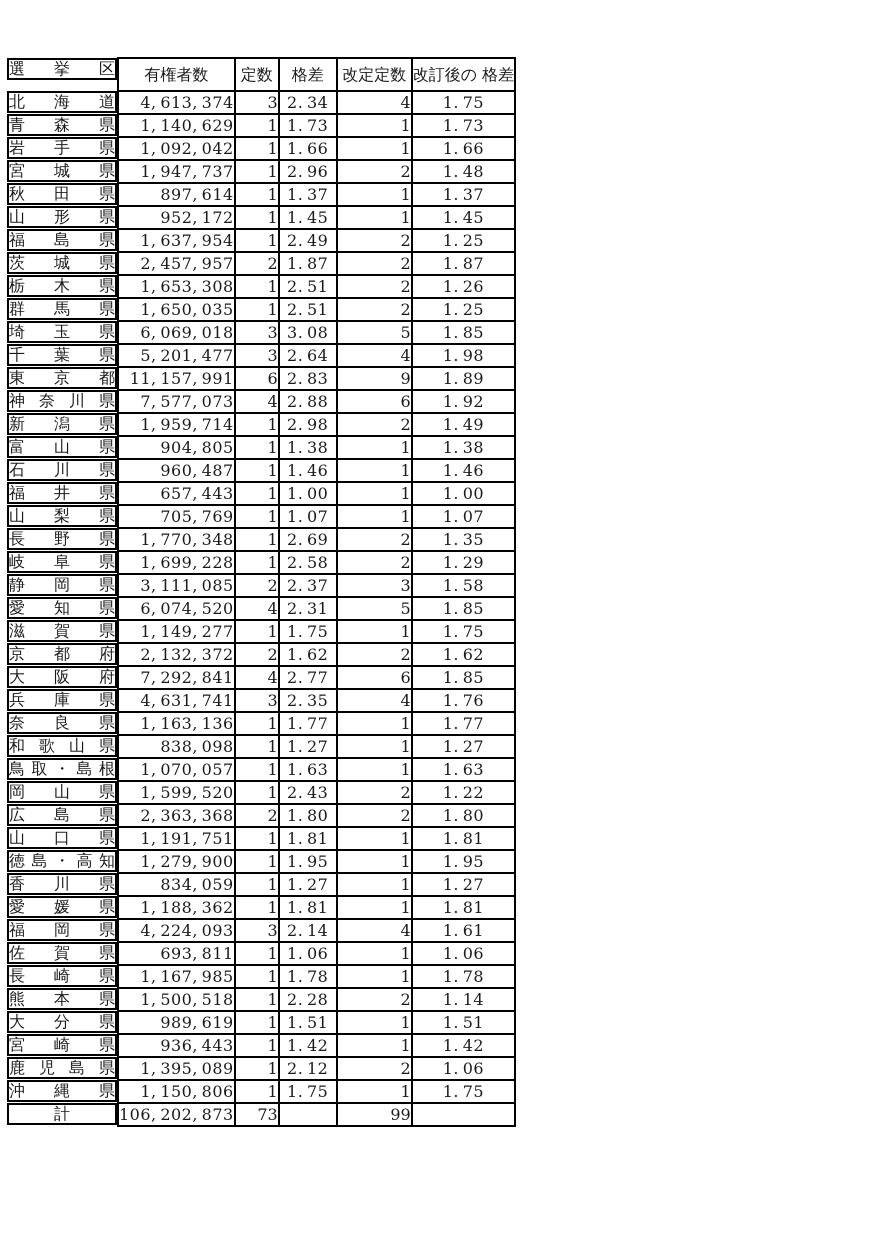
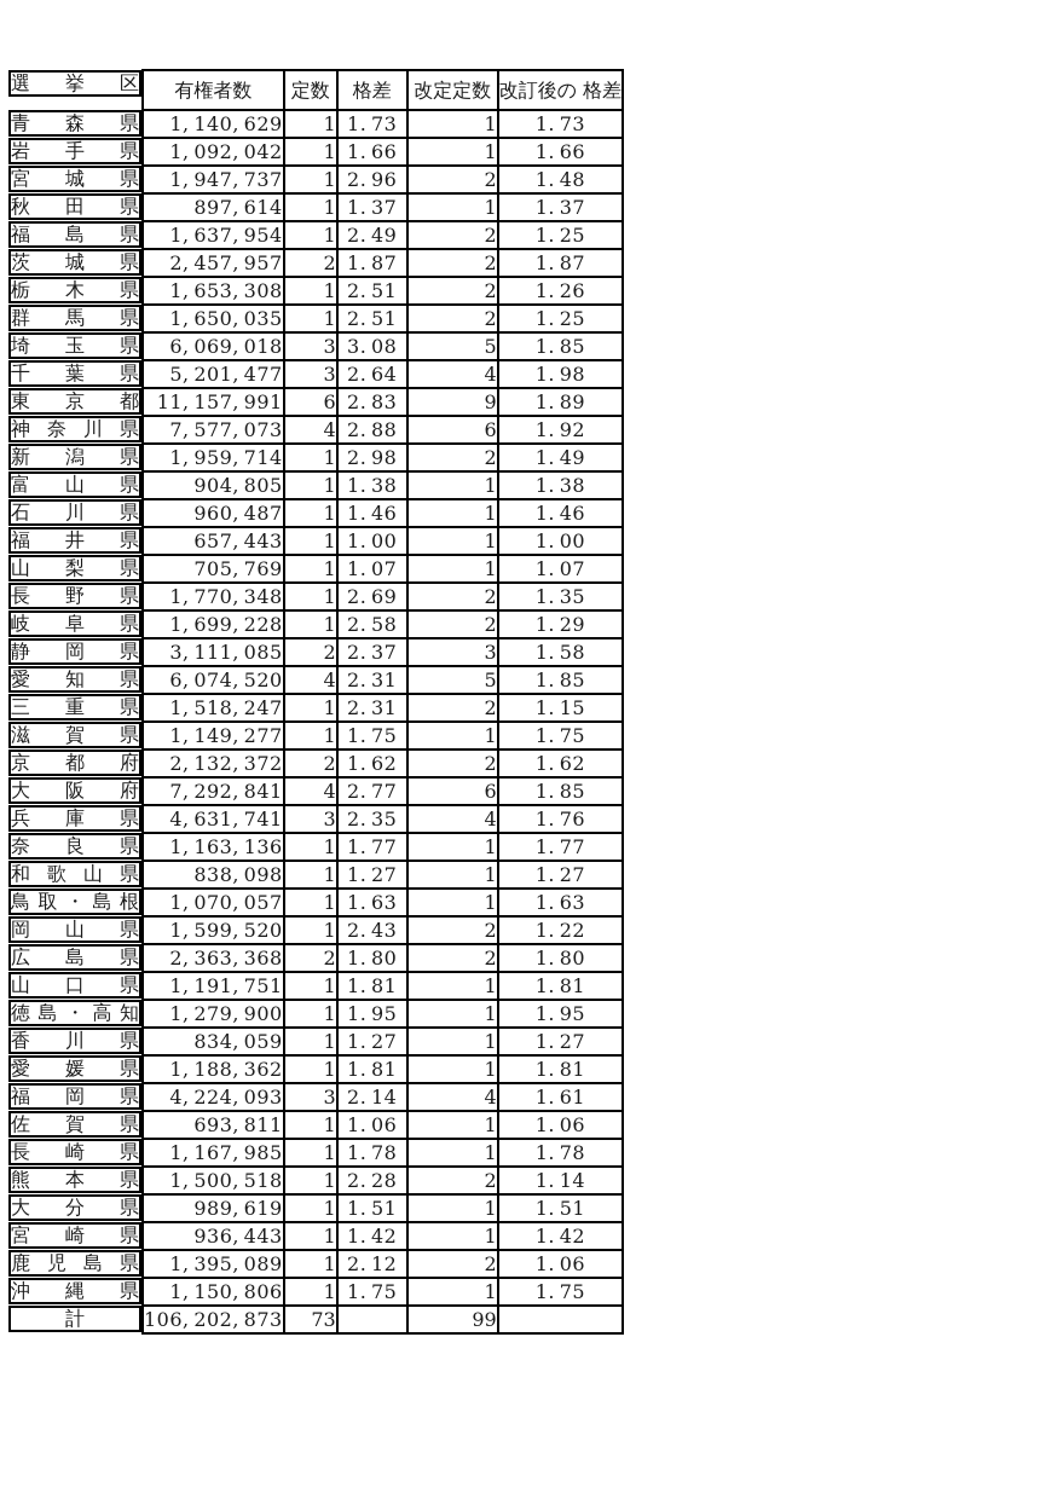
  選 挙 区		有権者数	定数	格差	改定定数	改訂後の 格差
- 北 海 道		4, 613, 374	3	2. 34	4	1. 75
  青 森 県		1, 140, 629	1	1. 73	1	1. 73
  岩 手 県		1, 092, 042	1	1. 66	1	1. 66
  宮 城 県		1, 947, 737	1	2. 96	2	1. 48
  秋 田 県		897, 614	1	1. 37	1	1. 37
- 山 形 県		952, 172	1	1. 45	1	1. 45
  福 島 県		1, 637, 954	1	2. 49	2	1. 25
  茨 城 県		2, 457, 957	2	1. 87	2	1. 87
  栃 木 県		1, 653, 308	1	2. 51	2	1. 26
  群 馬 県		1, 650, 035	1	2. 51	2	1. 25
  埼 玉 県		6, 069, 018	3	3. 08	5	1. 85
  千 葉 県		5, 201, 477	3	2. 64	4	1. 98
  東 京 都		11, 157, 991	6	2. 83	9	1. 89
  神 奈 川 県		7, 577, 073	4	2. 88	6	1. 92
  新 潟 県		1, 959, 714	1	2. 98	2	1. 49
  富 山 県		904, 805	1	1. 38	1	1. 38
  石 川 県		960, 487	1	1. 46	1	1. 46
  福 井 県		657, 443	1	1. 00	1	1. 00
  山 梨 県		705, 769	1	1. 07	1	1. 07
  長 野 県		1, 770, 348	1	2. 69	2	1. 35
  岐 阜 県		1, 699, 228	1	2. 58	2	1. 29
  静 岡 県		3, 111, 085	2	2. 37	3	1. 58
  愛 知 県		6, 074, 520	4	2. 31	5	1. 85
+ 三 重 県		1, 518, 247	1	2. 31	2	1. 15
  滋 賀 県		1, 149, 277	1	1. 75	1	1. 75
  京 都 府		2, 132, 372	2	1. 62	2	1. 62
  大 阪 府		7, 292, 841	4	2. 77	6	1. 85
  兵 庫 県		4, 631, 741	3	2. 35	4	1. 76
  奈 良 県		1, 163, 136	1	1. 77	1	1. 77
  和 歌 山 県		838, 098	1	1. 27	1	1. 27
  鳥 取 ・ 島 根		1, 070, 057	1	1. 63	1	1. 63
  岡 山 県		1, 599, 520	1	2. 43	2	1. 22
  広 島 県		2, 363, 368	2	1. 80	2	1. 80
  山 口 県		1, 191, 751	1	1. 81	1	1. 81
  徳 島 ・ 高 知		1, 279, 900	1	1. 95	1	1. 95
  香 川 県		834, 059	1	1. 27	1	1. 27
  愛 媛 県		1, 188, 362	1	1. 81	1	1. 81
  福 岡 県		4, 224, 093	3	2. 14	4	1. 61
  佐 賀 県		693, 811	1	1. 06	1	1. 06
  長 崎 県		1, 167, 985	1	1. 78	1	1. 78
  熊 本 県		1, 500, 518	1	2. 28	2	1. 14
  大 分 県		989, 619	1	1. 51	1	1. 51
  宮 崎 県		936, 443	1	1. 42	1	1. 42
  鹿 児 島 県		1, 395, 089	1	2. 12	2	1. 06
  沖 縄 県		1, 150, 806	1	1. 75	1	1. 75
  計		106, 202, 873	73		99
